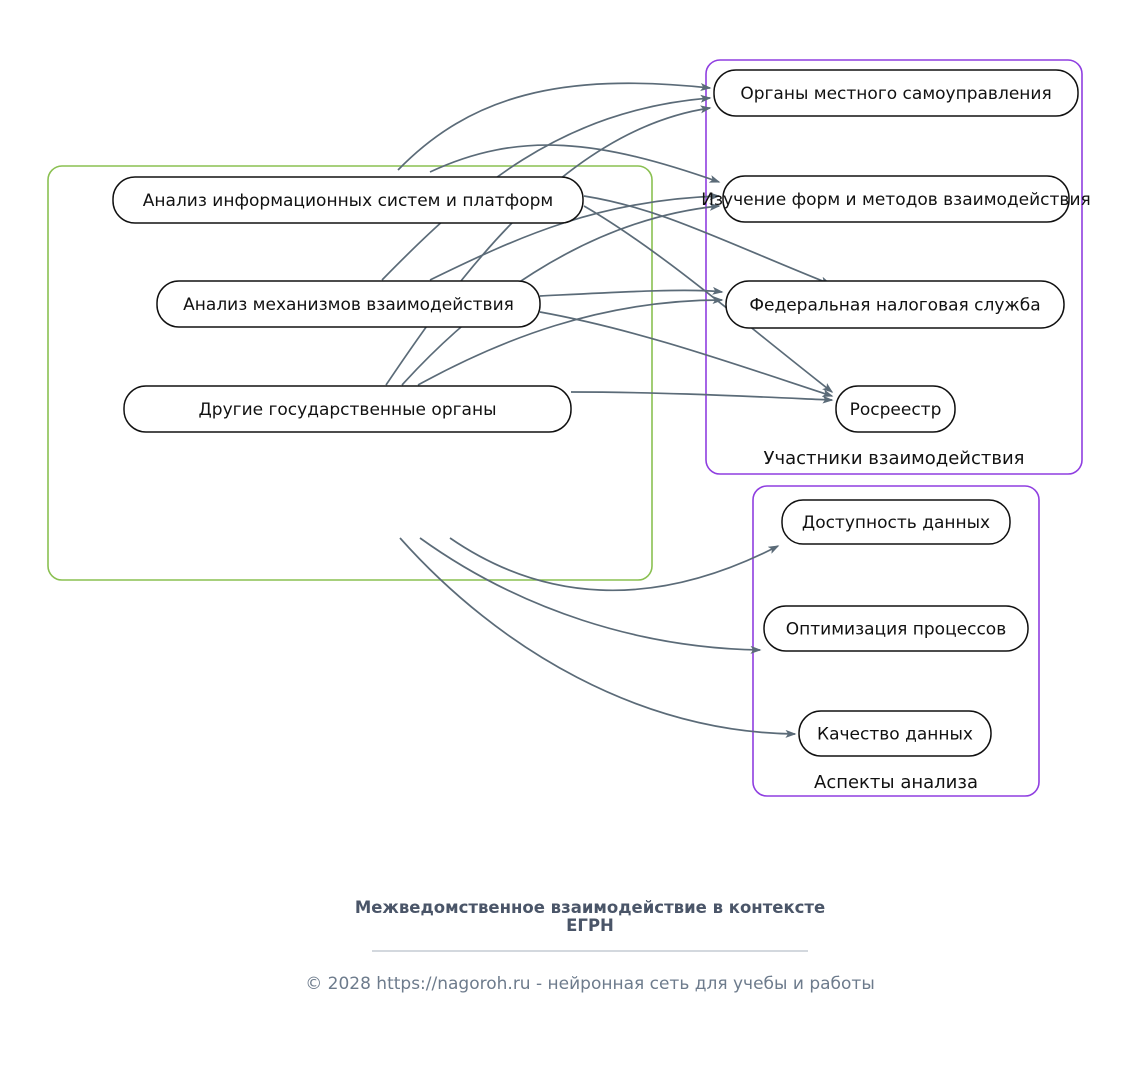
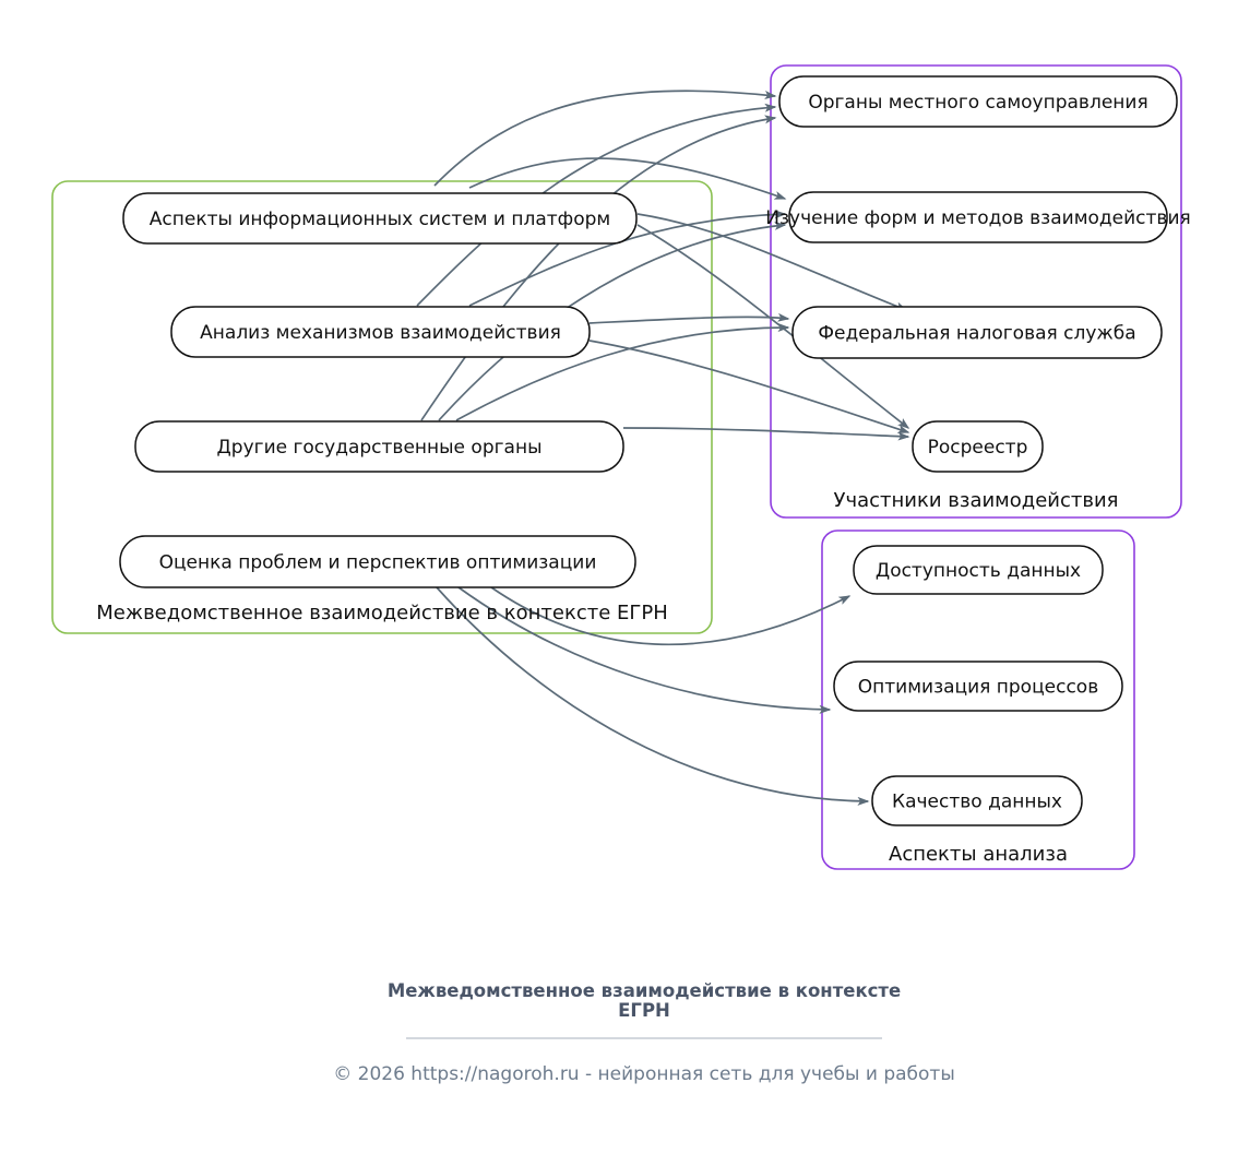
- Анализ информационных систем и платформ
+ Аспекты информационных систем и платформ
  Анализ механизмов взаимодействия
  Другие государственные органы
+ Оценка проблем и перспектив оптимизации
  Органы местного самоуправления
  Изучение форм и методов взаимодействия
  Федеральная налоговая служба
  Росреестр
  Доступность данных
  Оптимизация процессов
  Качество данных
+ Межведомственное взаимодействие в контексте ЕГРН
  Участники взаимодействия
  Аспекты анализа
  Межведомственное взаимодействие в контексте
  ЕГРН
- © 2028 https://nagoroh.ru - нейронная сеть для учебы и работы
+ © 2026 https://nagoroh.ru - нейронная сеть для учебы и работы
